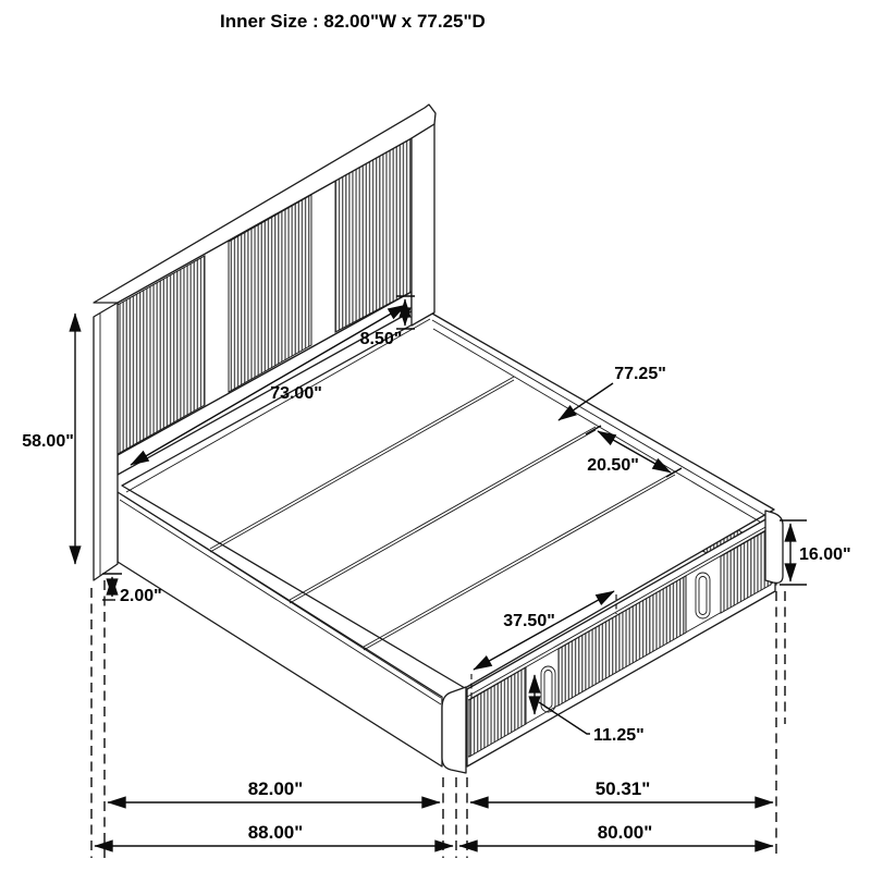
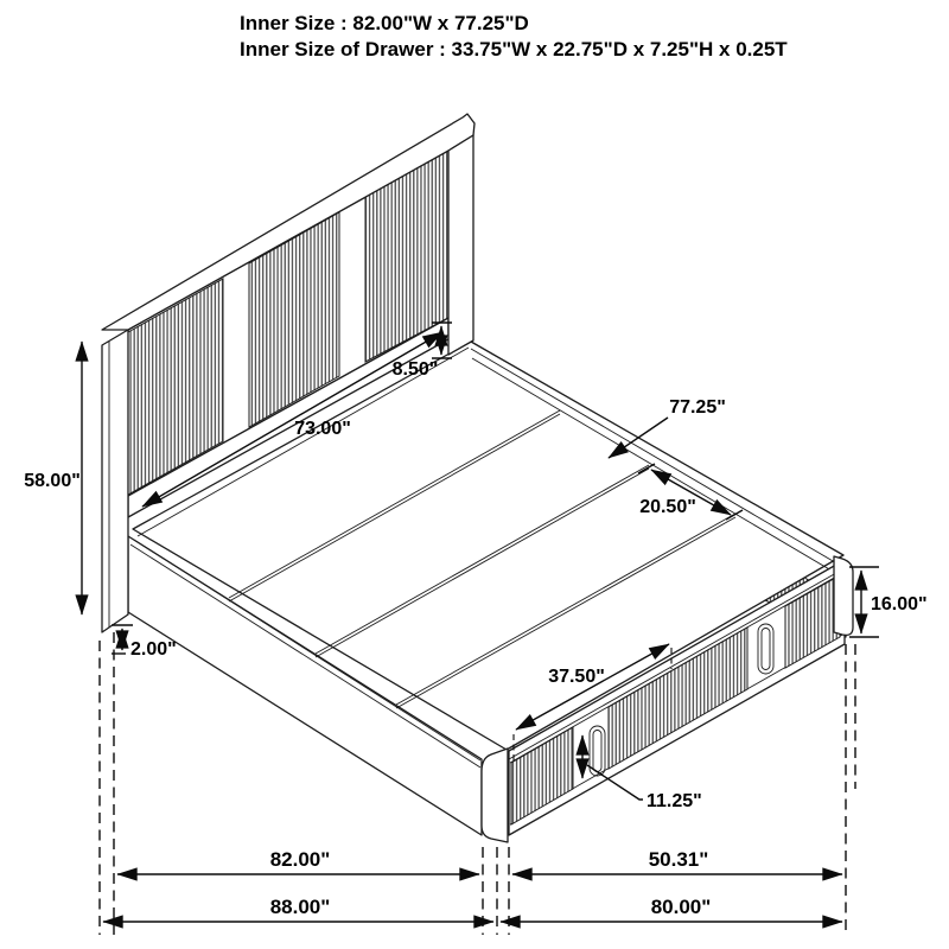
  Inner Size : 82.00"W x 77.25"D
+ Inner Size of Drawer : 33.75"W x 22.75"D x 7.25"H x 0.25T
  58.00"
  73.00"
  8.50"
  77.25"
  20.50"
  16.00"
  2.00"
  37.50"
  11.25"
  82.00"
  50.31"
  88.00"
  80.00"
